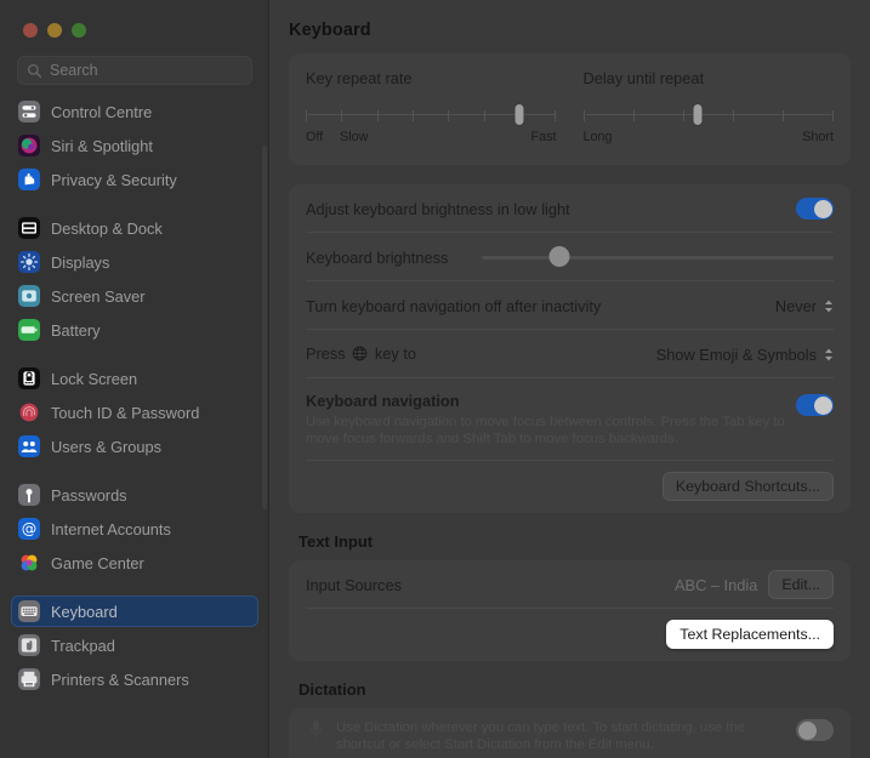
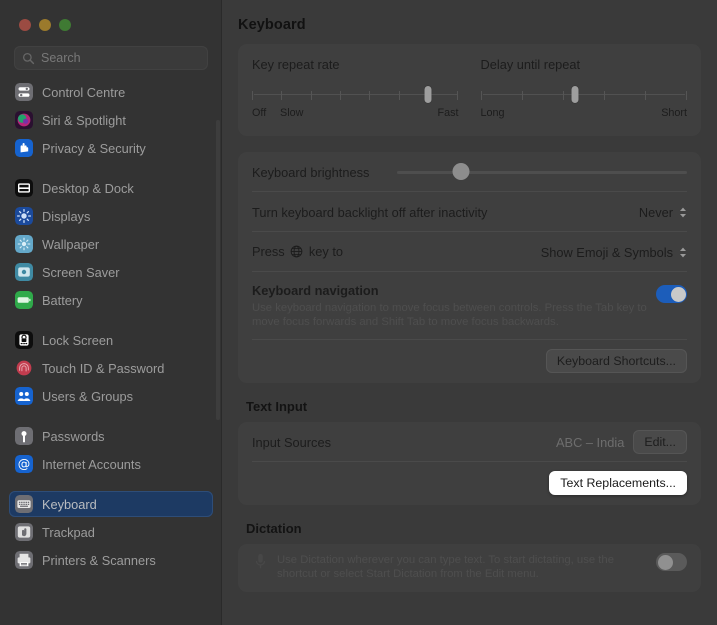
  Search
  Control Centre
  Siri & Spotlight
  Privacy & Security
  Desktop & Dock
  Displays
+ Wallpaper
  Screen Saver
  Battery
  Lock Screen
  Touch ID & Password
  Users & Groups
  Passwords
  @
  Internet Accounts
- Game Center
  Keyboard
  Trackpad
  Printers & Scanners
  Keyboard
  Key repeat rate
  Off
  Slow
  Fast
  Delay until repeat
  Long
  Short
- Adjust keyboard brightness in low light
  Keyboard brightness
- Turn keyboard navigation off after inactivity
+ Turn keyboard backlight off after inactivity
  Never
  Press key to
  Show Emoji & Symbols
  Keyboard navigation
  Keyboard Shortcuts...
  Text Input
  Input Sources
  ABC – India
  Edit...
  Text Replacements...
  Dictation
